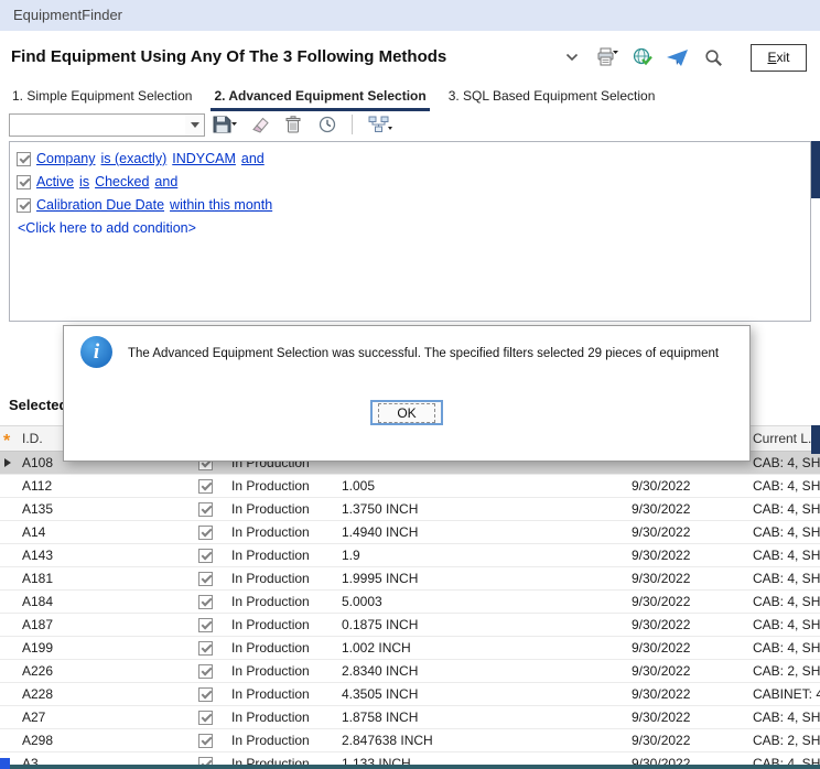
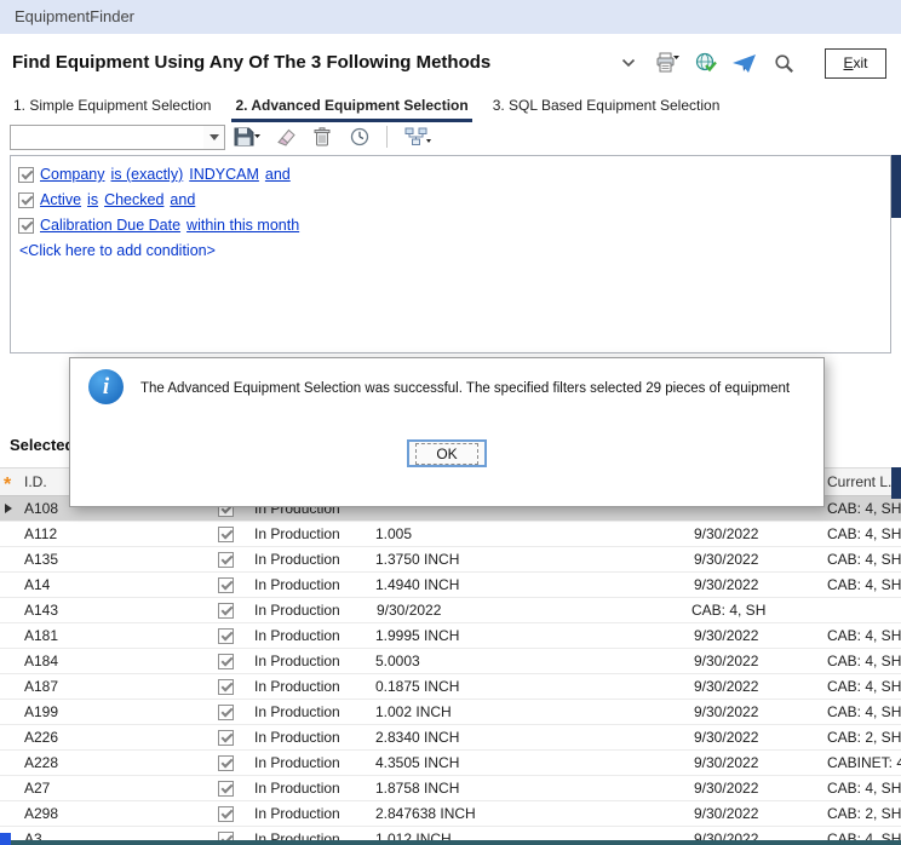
  EquipmentFinder
  Find Equipment Using Any Of The 3 Following Methods
  E
  xit
  1. Simple Equipment Selection
  2. Advanced Equipment Selection
  3. SQL Based Equipment Selection
  Company
  is (exactly)
  INDYCAM
  and
  Active
  is
  Checked
  and
  Calibration Due Date
  within this month
  <Click here to add condition>
  *
  I.D.
  Current L.
  A108
  In Production
  CAB: 4, SH
  A112
  In Production
  1.005
  9/30/2022
  CAB: 4, SH
  A135
  In Production
  1.3750 INCH
  9/30/2022
  CAB: 4, SH
  A14
  In Production
  1.4940 INCH
  9/30/2022
  CAB: 4, SH
  A143
  In Production
- 1.9
  9/30/2022
  CAB: 4, SH
  A181
  In Production
  1.9995 INCH
  9/30/2022
  CAB: 4, SH
  A184
  In Production
  5.0003
  9/30/2022
  CAB: 4, SH
  A187
  In Production
  0.1875 INCH
  9/30/2022
  CAB: 4, SH
  A199
  In Production
  1.002 INCH
  9/30/2022
  CAB: 4, SH
  A226
  In Production
  2.8340 INCH
  9/30/2022
  CAB: 2, SH
  A228
  In Production
  4.3505 INCH
  9/30/2022
  A27
  In Production
  1.8758 INCH
  9/30/2022
  CAB: 4, SH
  A298
  In Production
  2.847638 INCH
  9/30/2022
  CAB: 2, SH
  A3
  In Production
- 1.133 INCH
+ 1.012 INCH
  9/30/2022
  CAB: 4, SH
  i
  The Advanced Equipment Selection was successful. The specified filters selected 29 pieces of equipment
  OK
